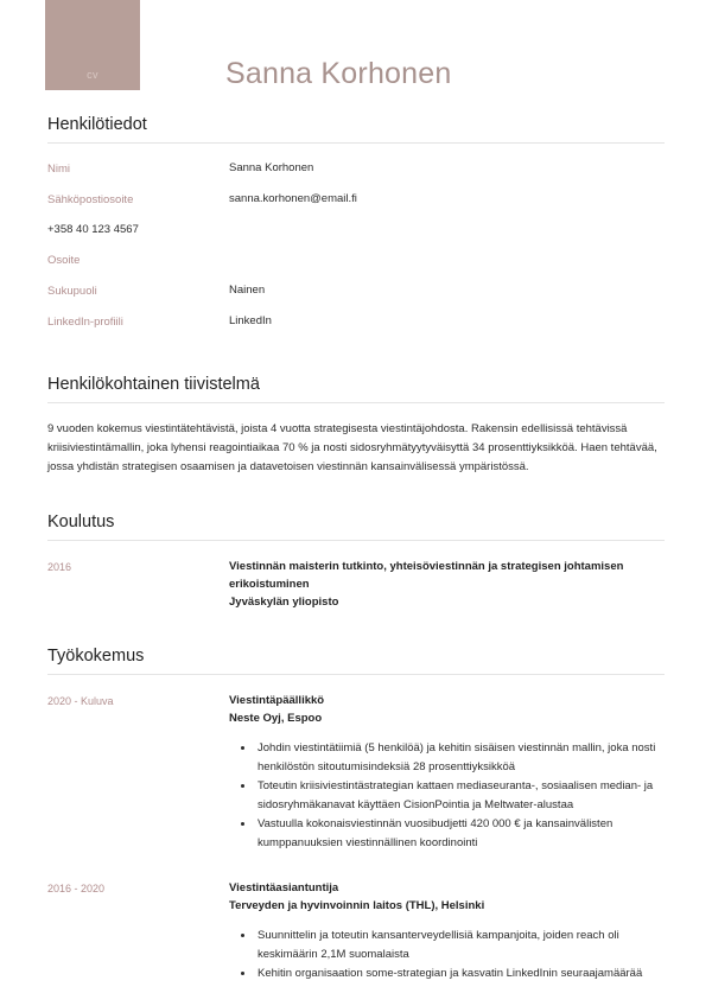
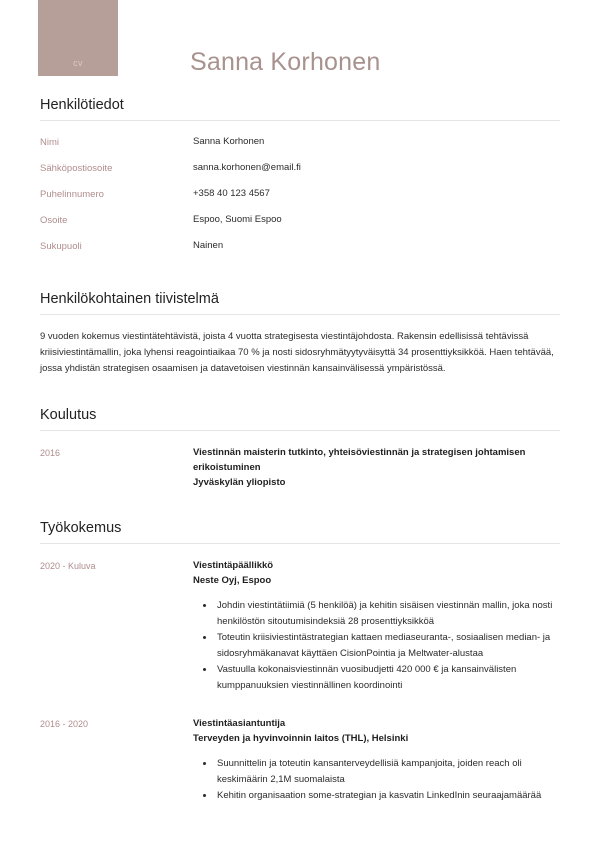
  cv
  Sanna Korhonen
  Henkilötiedot
  Nimi
  Sanna Korhonen
  Sähköpostiosoite
  sanna.korhonen@email.fi
+ Puhelinnumero
  +358 40 123 4567
  Osoite
+ Espoo, Suomi Espoo
  Sukupuoli
  Nainen
- LinkedIn-profiili
- LinkedIn
  Henkilökohtainen tiivistelmä
  9 vuoden kokemus viestintätehtävistä, joista 4 vuotta strategisesta viestintäjohdosta. Rakensin edellisissä tehtävissä kriisiviestintämallin, joka lyhensi reagointiaikaa 70 % ja nosti sidosryhmätyytyväisyttä 34 prosenttiyksikköä. Haen tehtävää, jossa yhdistän strategisen osaamisen ja datavetoisen viestinnän kansainvälisessä ympäristössä.
  Koulutus
  2016
  Viestinnän maisterin tutkinto, yhteisöviestinnän ja strategisen johtamisen erikoistuminen
  Jyväskylän yliopisto
  Työkokemus
  2020 - Kuluva
  Viestintäpäällikkö
  Neste Oyj, Espoo
  Johdin viestintätiimiä (5 henkilöä) ja kehitin sisäisen viestinnän mallin, joka nosti henkilöstön sitoutumisindeksiä 28 prosenttiyksikköä
  Toteutin kriisiviestintästrategian kattaen mediaseuranta-, sosiaalisen median- ja sidosryhmäkanavat käyttäen CisionPointia ja Meltwater-alustaa
  Vastuulla kokonaisviestinnän vuosibudjetti 420 000 € ja kansainvälisten kumppanuuksien viestinnällinen koordinointi
  2016 - 2020
  Viestintäasiantuntija
  Terveyden ja hyvinvoinnin laitos (THL), Helsinki
  Suunnittelin ja toteutin kansanterveydellisiä kampanjoita, joiden reach oli keskimäärin 2,1M suomalaista
  Kehitin organisaation some-strategian ja kasvatin LinkedInin seuraajamäärää
